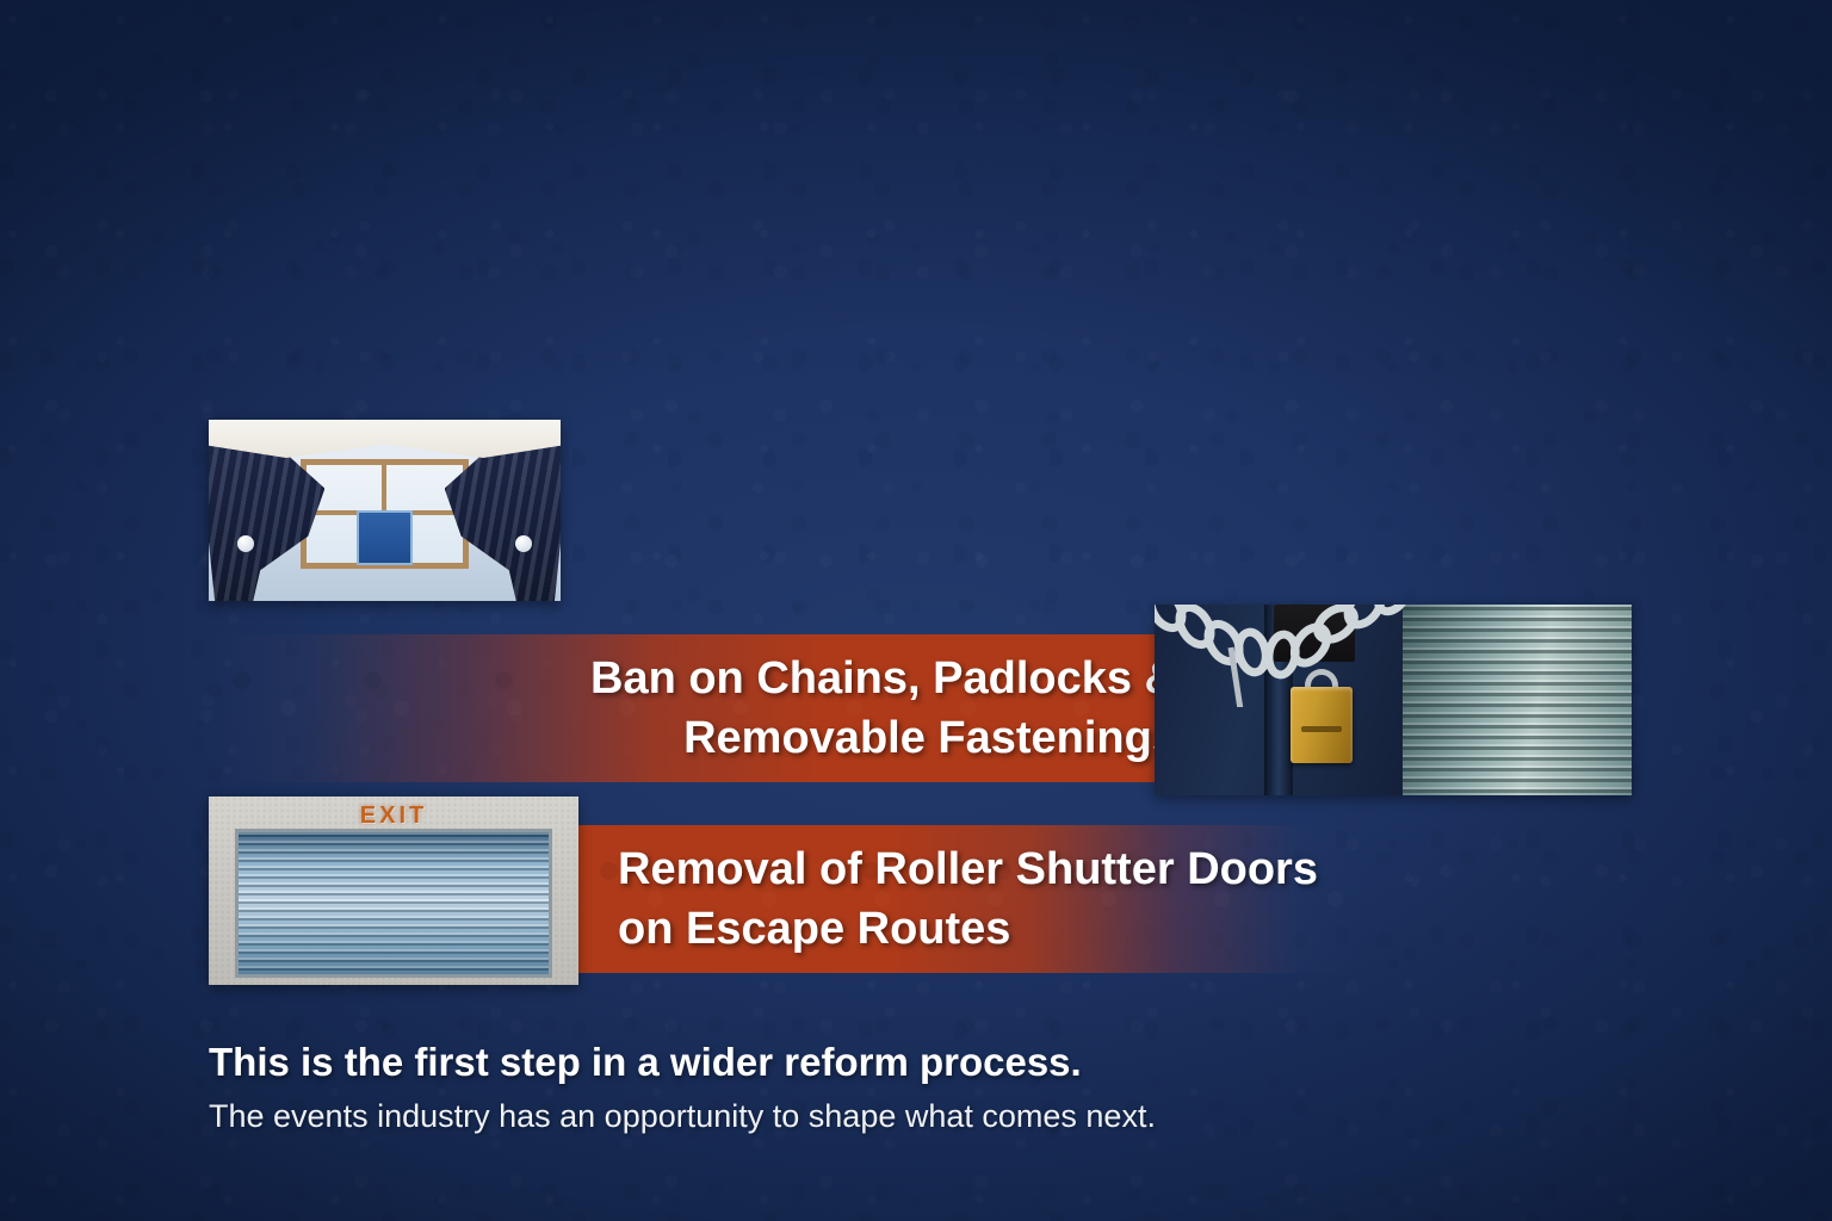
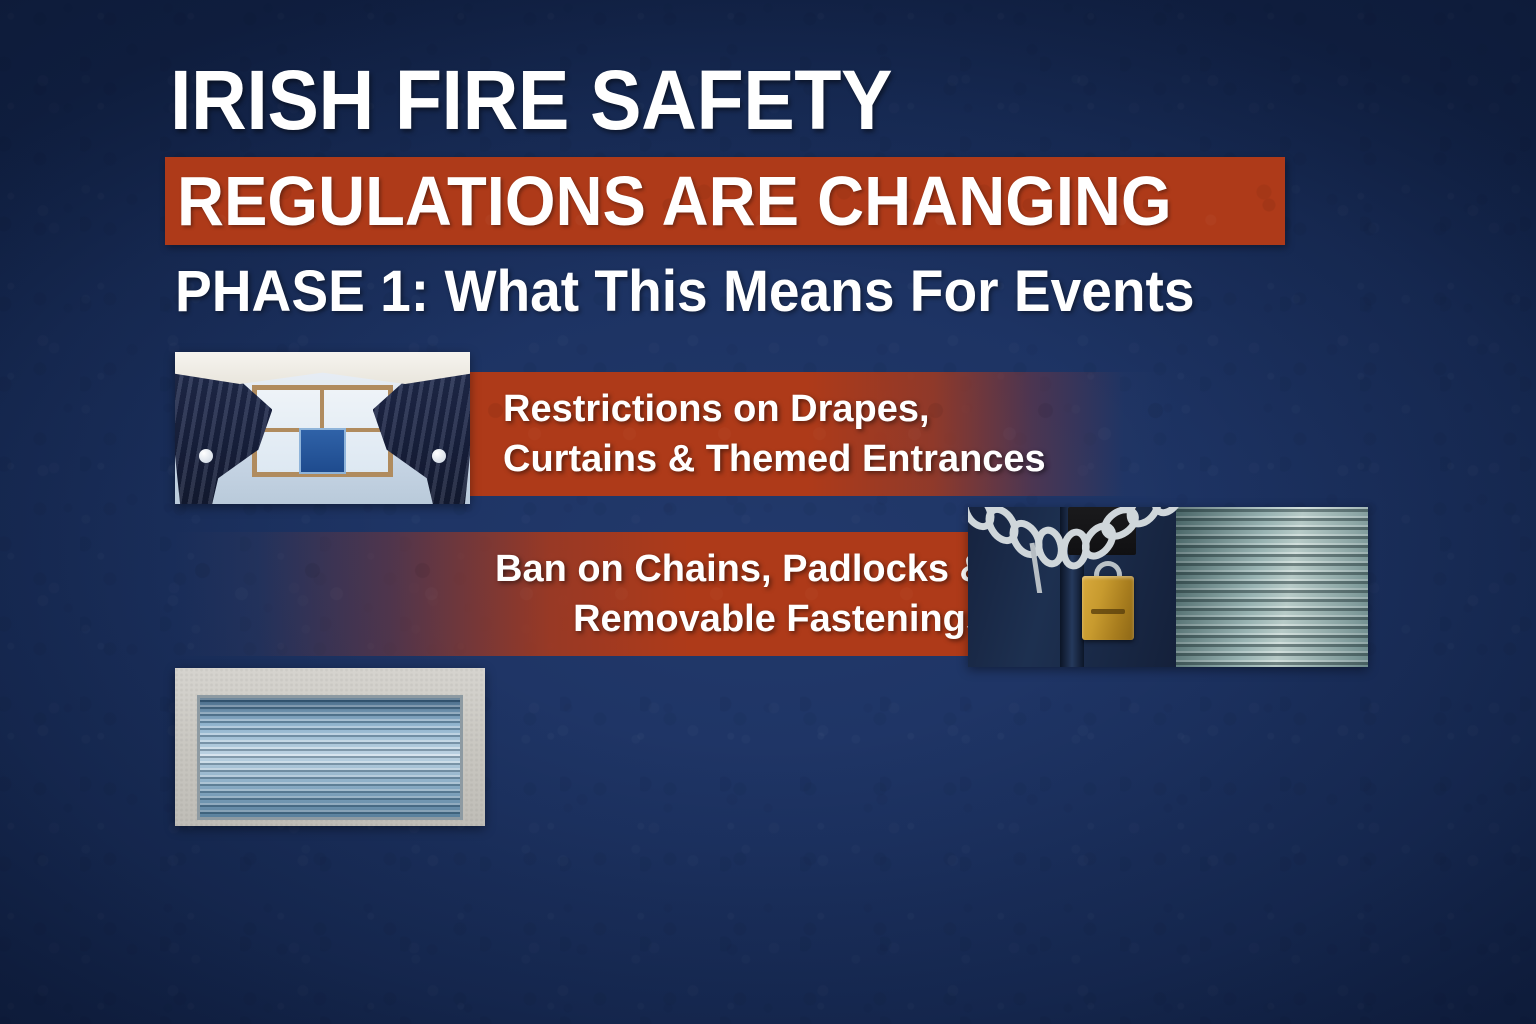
+ IRISH FIRE SAFETY
+ REGULATIONS ARE CHANGING
+ PHASE 1: What This Means For Events
+ Restrictions on Drapes,
+ Curtains & Themed Entrances
  Ban on Chains, Padlocks
  Removable Fastening
- Removal of Roller Shutter Doors
- on Escape Routes
- EXIT
- This is the first step in a wider reform process.
- The events industry has an opportunity to shape what comes next.
